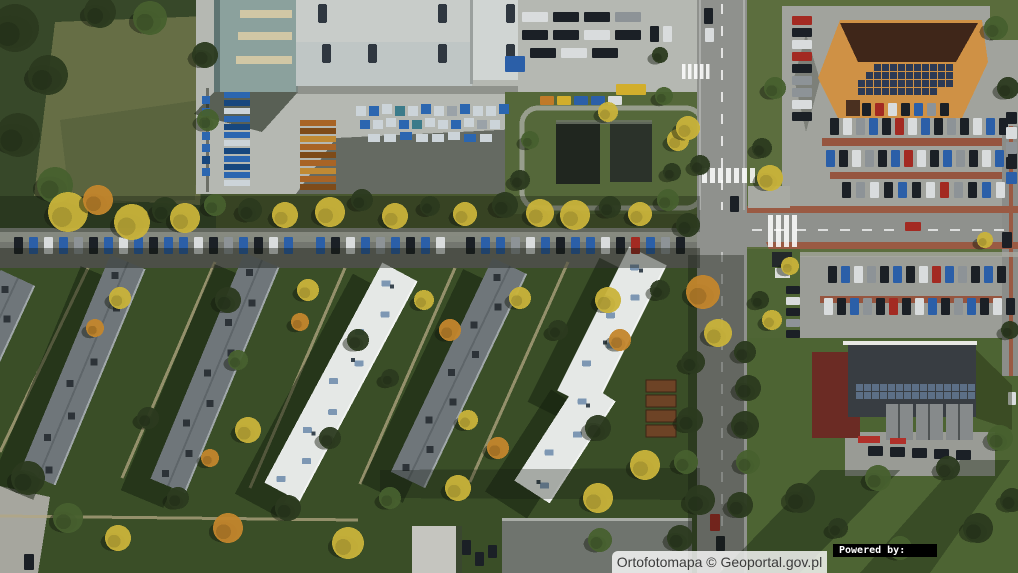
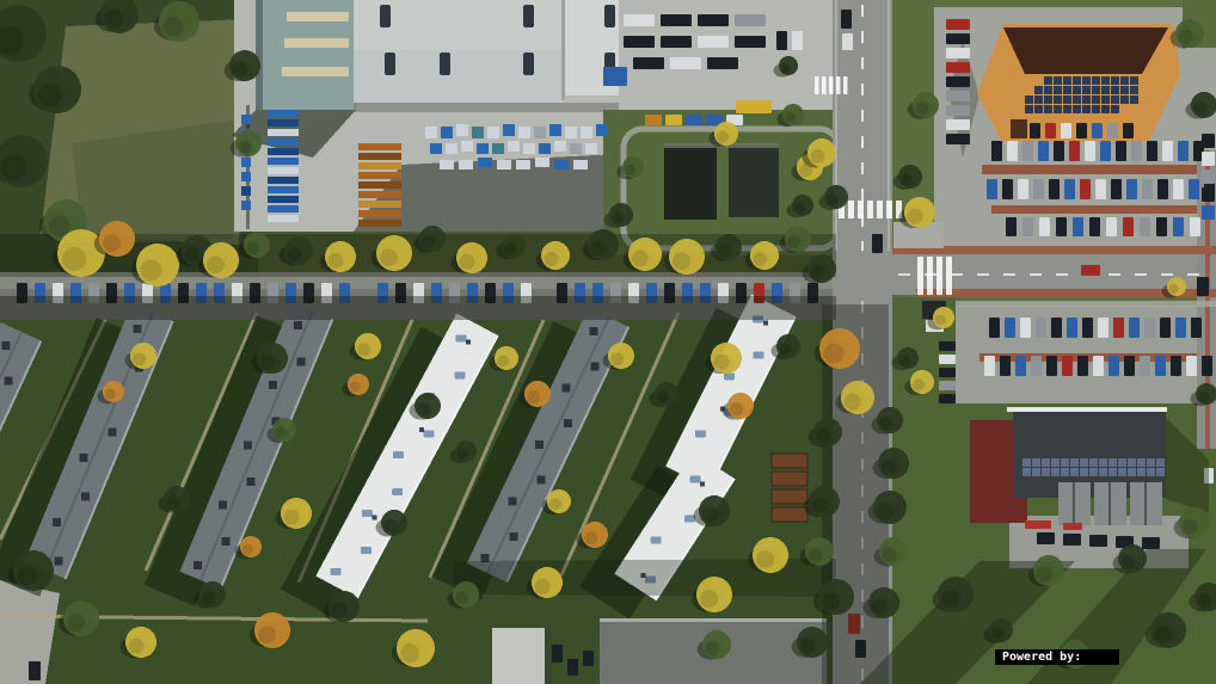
- Ortofotomapa © Geoportal.gov.pl
  Powered by:
